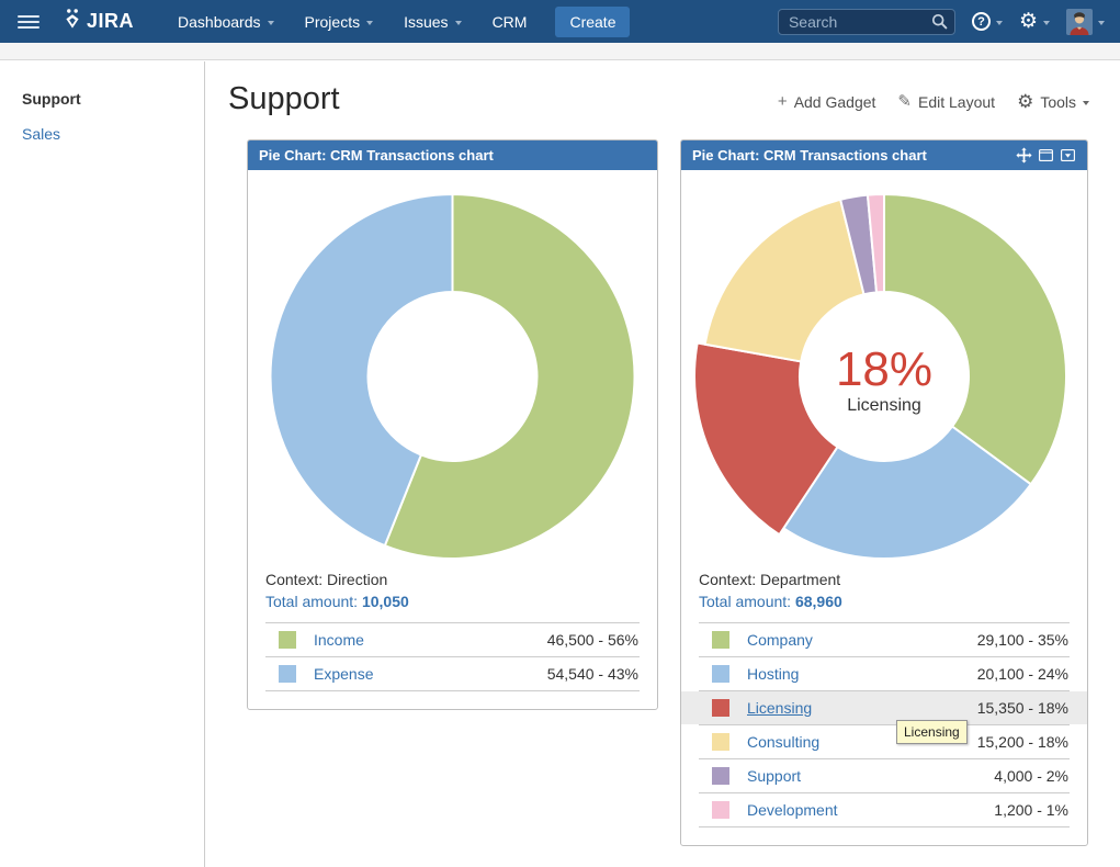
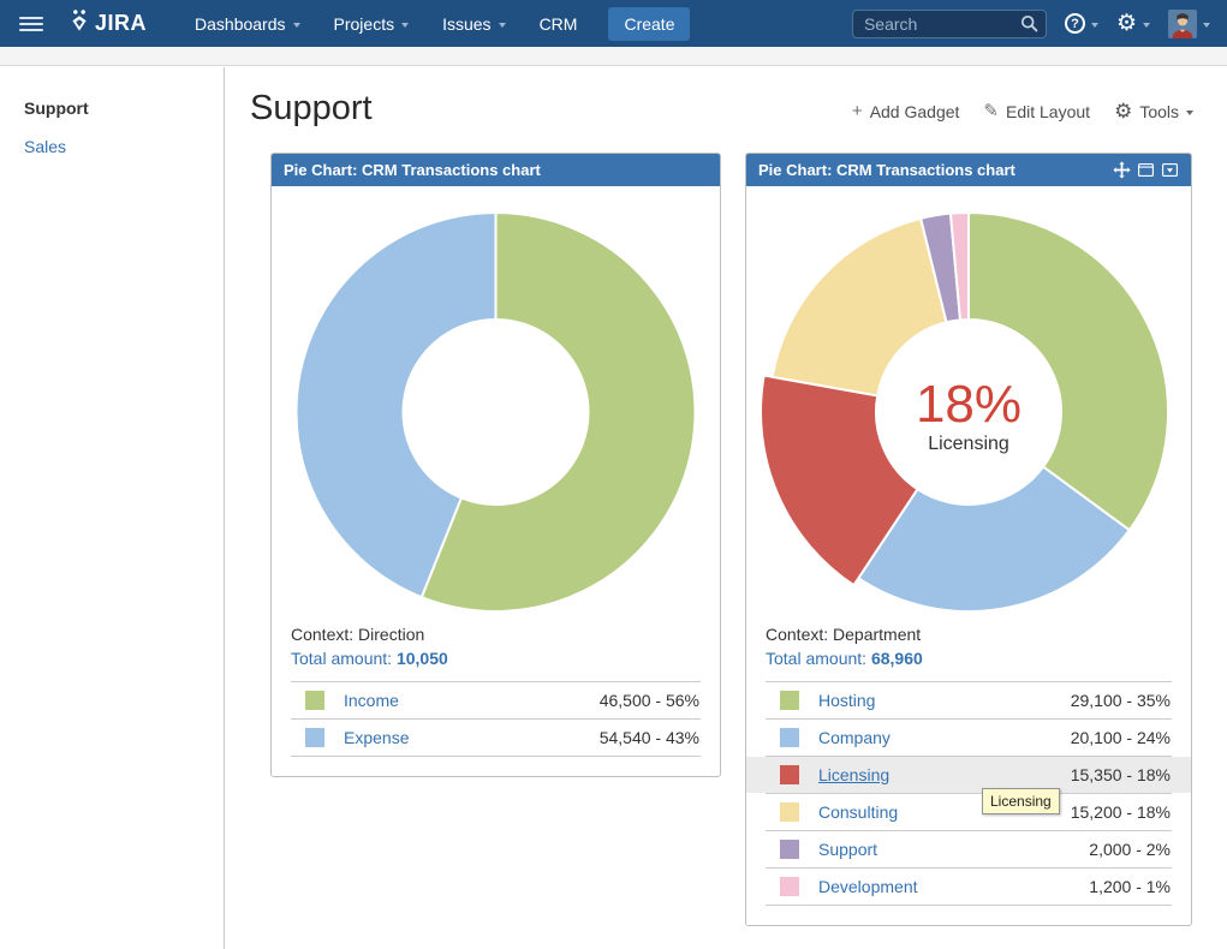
  JIRA
  Dashboards
  Projects
  Issues
  CRM
  Create
  Search
  ?
  ⚙
  Support
  Sales
  Support
  +
  Add Gadget
  ✎
  Edit Layout
  ⚙
  Tools
  Pie Chart: CRM Transactions chart
  Context: Direction
  Total amount: 10,050
  Income
  46,500 - 56%
  Expense
  54,540 - 43%
  Pie Chart: CRM Transactions chart
  18%
  Licensing
  Context: Department
  Total amount: 68,960
- Company
+ Hosting
  29,100 - 35%
- Hosting
+ Company
  20,100 - 24%
  Licensing
  15,350 - 18%
  Consulting
  15,200 - 18%
  Support
- 4,000 - 2%
+ 2,000 - 2%
  Development
  1,200 - 1%
  Licensing
